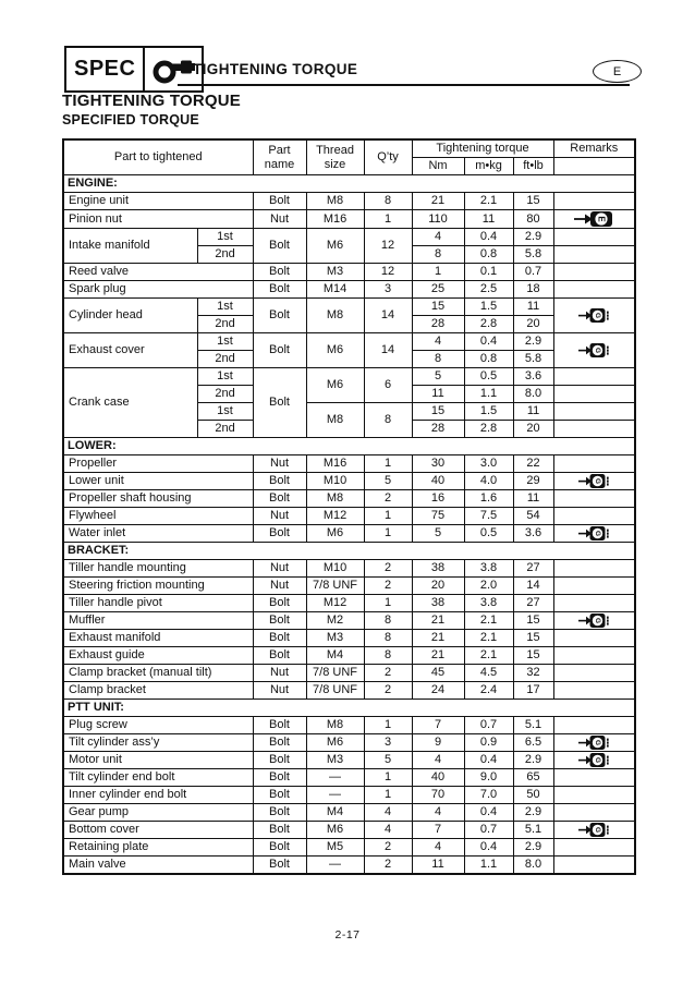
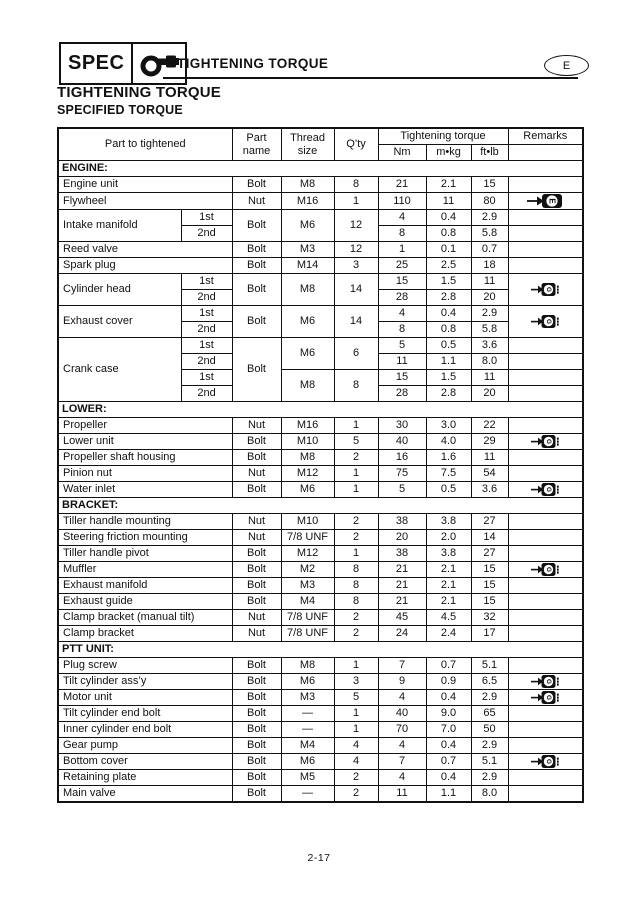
  SPEC
  TIGHTENING TORQUE
  E
  TIGHTENING TORQUE
  SPECIFIED TORQUE
  Part to tightened	Part name	Thread size	Q’ty	Tightening torque	Remarks
  Nm	m•kg	ft•lb
  ENGINE:
  Engine unit	Bolt	M8	8	21	2.1	15
- Pinion nut	Nut	M16	1	110	11	80
+ Flywheel	Nut	M16	1	110	11	80
  Intake manifold	1st	Bolt	M6	12	4	0.4	2.9
  2nd	8	0.8	5.8
  Reed valve	Bolt	M3	12	1	0.1	0.7
  Spark plug	Bolt	M14	3	25	2.5	18
  Cylinder head	1st	Bolt	M8	14	15	1.5	11
  2nd	28	2.8	20
  Exhaust cover	1st	Bolt	M6	14	4	0.4	2.9
  2nd	8	0.8	5.8
  Crank case	1st	Bolt	M6	6	5	0.5	3.6
  2nd	11	1.1	8.0
  1st	M8	8	15	1.5	11
  2nd	28	2.8	20
  LOWER:
  Propeller	Nut	M16	1	30	3.0	22
  Lower unit	Bolt	M10	5	40	4.0	29
  Propeller shaft housing	Bolt	M8	2	16	1.6	11
- Flywheel	Nut	M12	1	75	7.5	54
+ Pinion nut	Nut	M12	1	75	7.5	54
  Water inlet	Bolt	M6	1	5	0.5	3.6
  BRACKET:
  Tiller handle mounting	Nut	M10	2	38	3.8	27
  Steering friction mounting	Nut	7/8 UNF	2	20	2.0	14
  Tiller handle pivot	Bolt	M12	1	38	3.8	27
  Muffler	Bolt	M2	8	21	2.1	15
  Exhaust manifold	Bolt	M3	8	21	2.1	15
  Exhaust guide	Bolt	M4	8	21	2.1	15
  Clamp bracket (manual tilt)	Nut	7/8 UNF	2	45	4.5	32
  Clamp bracket	Nut	7/8 UNF	2	24	2.4	17
  PTT UNIT:
  Plug screw	Bolt	M8	1	7	0.7	5.1
  Tilt cylinder ass’y	Bolt	M6	3	9	0.9	6.5
  Motor unit	Bolt	M3	5	4	0.4	2.9
  Tilt cylinder end bolt	Bolt	—	1	40	9.0	65
  Inner cylinder end bolt	Bolt	—	1	70	7.0	50
  Gear pump	Bolt	M4	4	4	0.4	2.9
  Bottom cover	Bolt	M6	4	7	0.7	5.1
  Retaining plate	Bolt	M5	2	4	0.4	2.9
  Main valve	Bolt	—	2	11	1.1	8.0
  2-17
